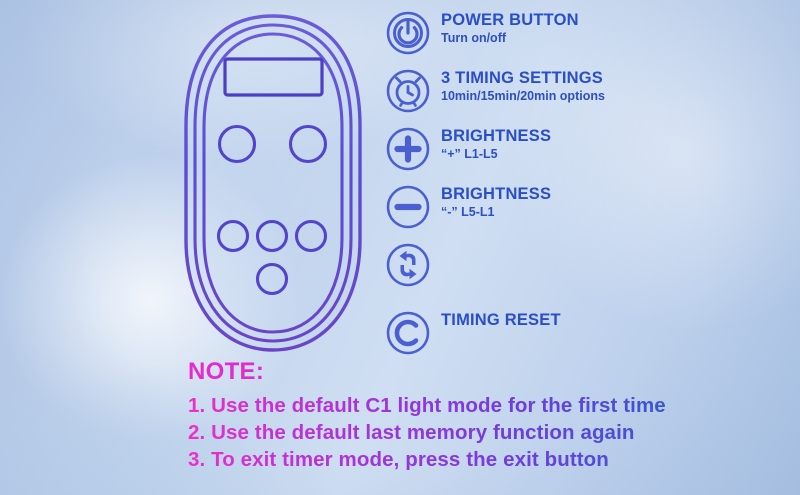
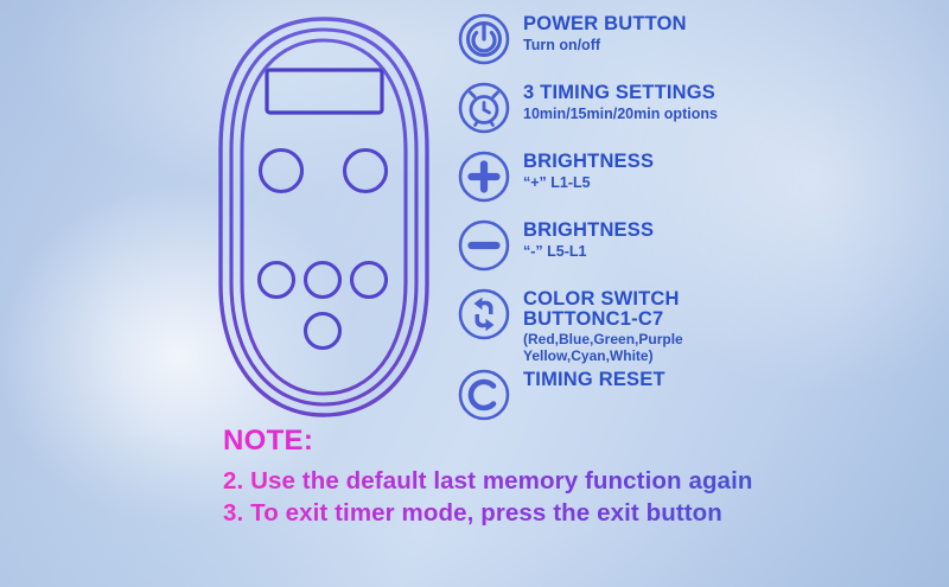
  POWER BUTTON
  Turn on/off
  3 TIMING SETTINGS
  10min/15min/20min options
  BRIGHTNESS
  “+” L1-L5
  BRIGHTNESS
  “-” L5-L1
+ COLOR SWITCH
+ BUTTONC1-C7
+ (Red,Blue,Green,Purple
+ Yellow,Cyan,White)
  TIMING RESET
  NOTE:
- 1. Use the default C1 light mode for the first time
  2. Use the default last memory function again
  3. To exit timer mode, press the exit button
